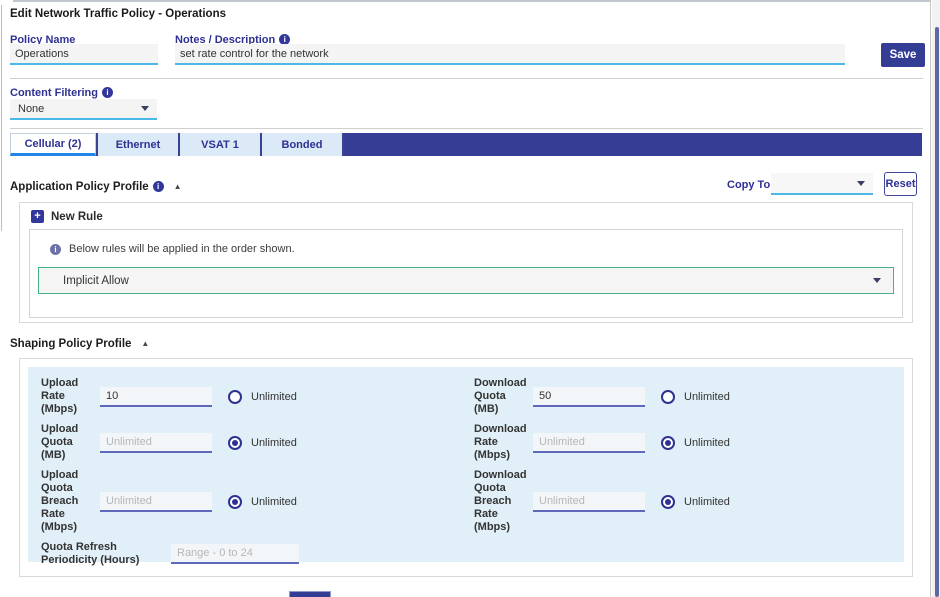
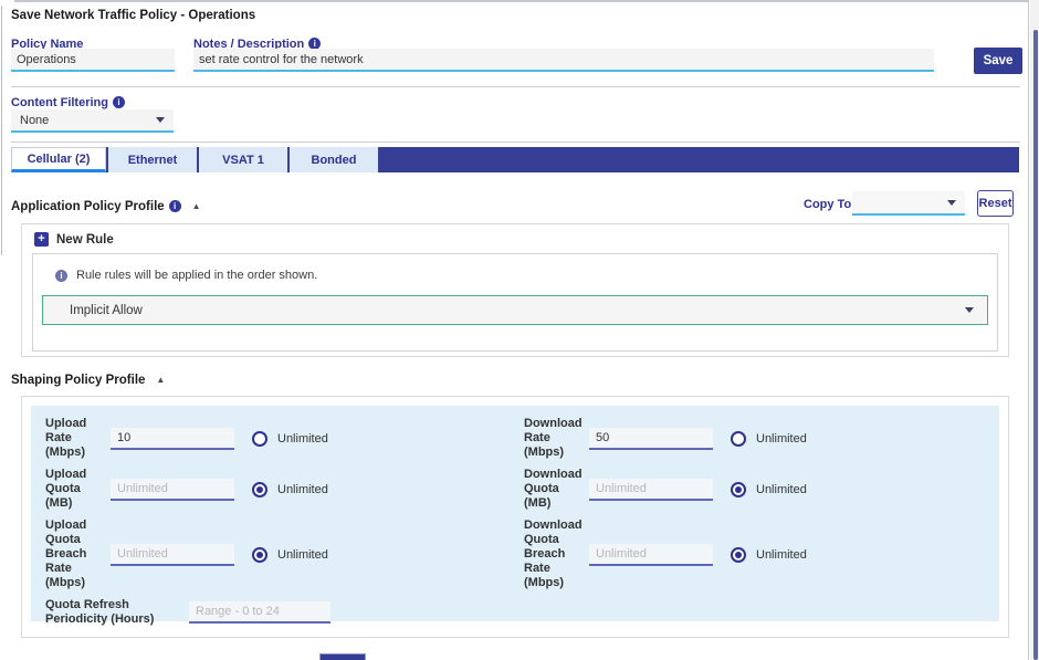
- Edit Network Traffic Policy - Operations
+ Save Network Traffic Policy - Operations
  Policy Name
  Notes / Description i
  Operations
  set rate control for the network
  Save
  Content Filtering i
  None
  Cellular (2)
  Ethernet
  VSAT 1
  Bonded
  Application Policy Profile i ▲
  Copy To
  Reset
  +
  New Rule
  i
- Below rules will be applied in the order shown.
+ Rule rules will be applied in the order shown.
  Implicit Allow
  Shaping Policy Profile ▲
  Upload Rate (Mbps)
  10
  Unlimited
  Upload Quota (MB)
  Unlimited
  Unlimited
  Upload Quota Breach Rate (Mbps)
  Unlimited
  Unlimited
  Quota Refresh Periodicity (Hours)
  Range - 0 to 24
- Download Quota (MB)
+ Download Rate (Mbps)
  50
  Unlimited
- Download Rate (Mbps)
+ Download Quota (MB)
  Unlimited
  Unlimited
  Download Quota Breach Rate (Mbps)
  Unlimited
  Unlimited
